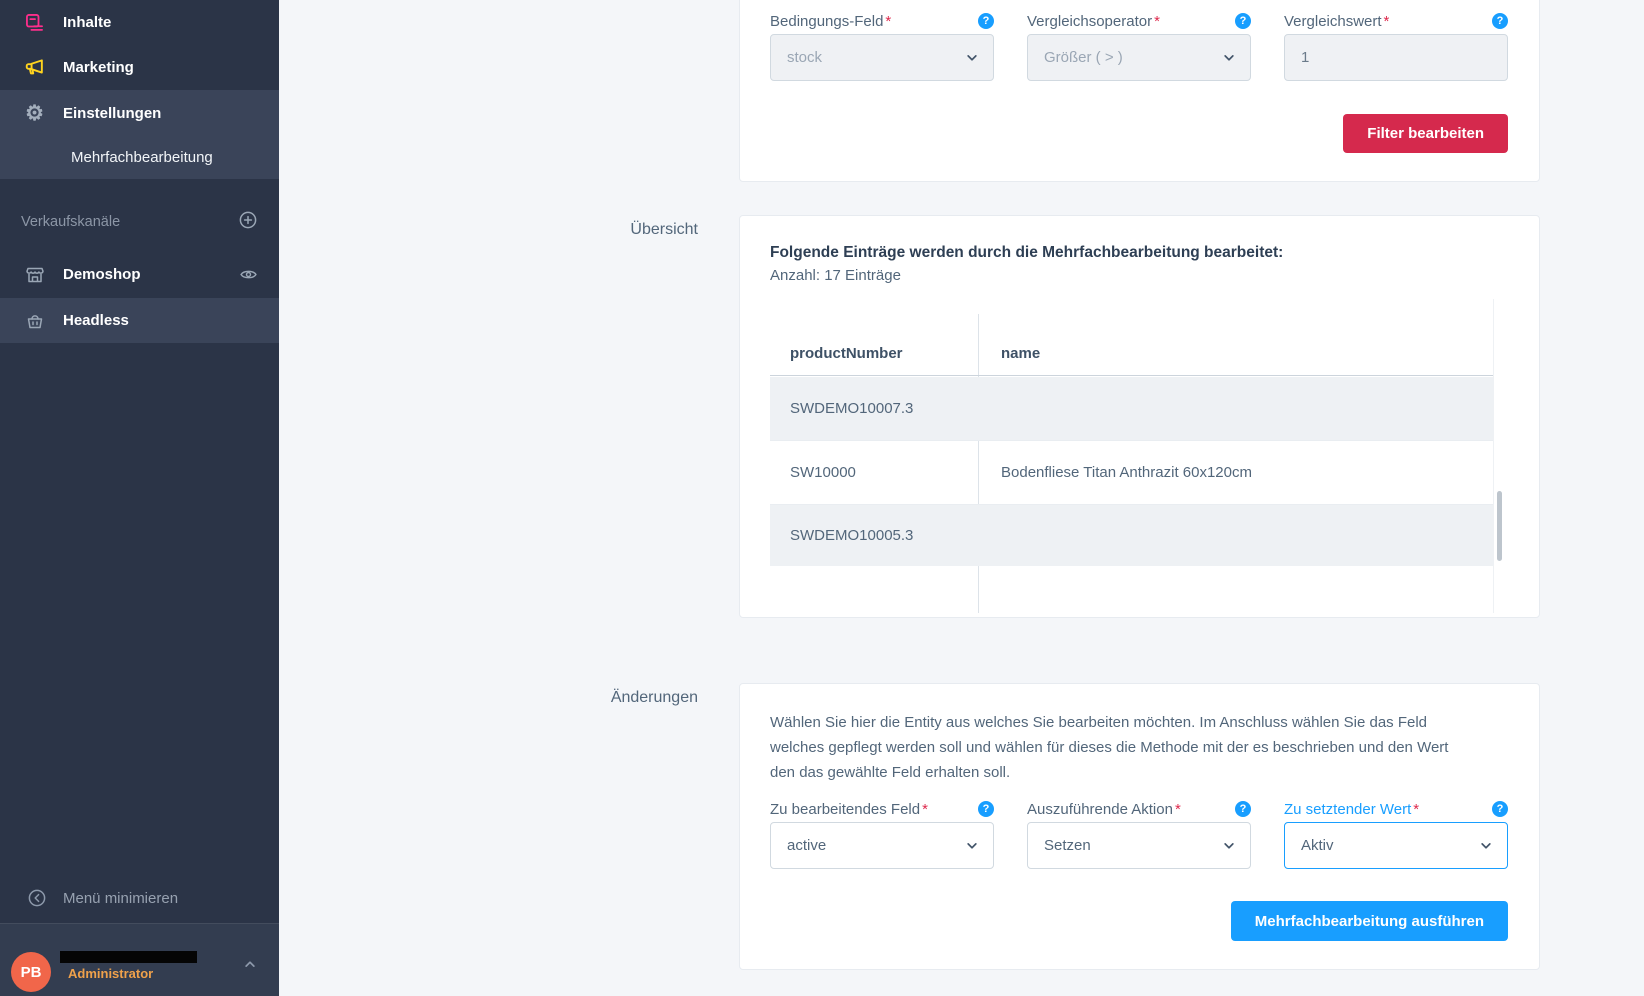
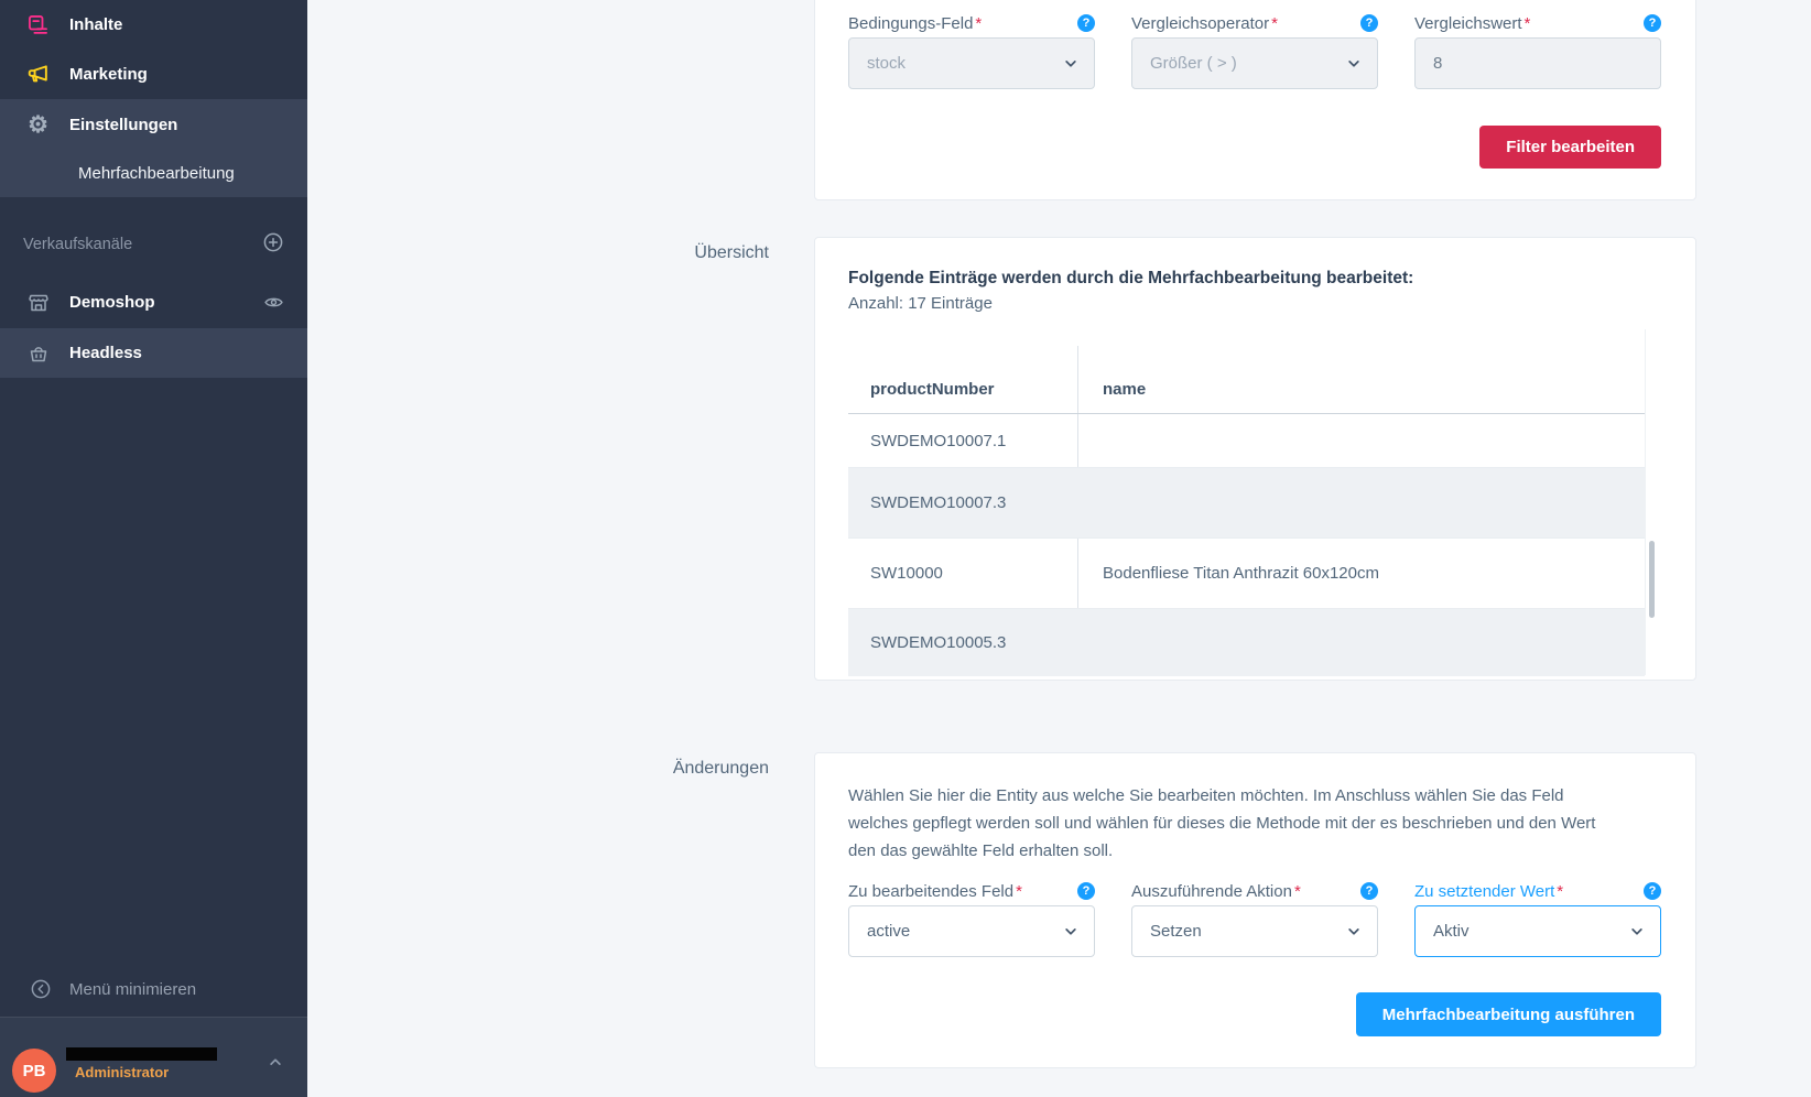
  Inhalte
  Marketing
  ⚙
  Einstellungen
  Mehrfachbearbeitung
  Verkaufskanäle
  Demoshop
  Headless
  Menü minimieren
  PB
  Administrator
  Bedingungs-Feld*
  stock
  Vergleichsoperator*
  Größer ( > )
  Vergleichswert*
- 1
+ 8
  Filter bearbeiten
  Übersicht
  Folgende Einträge werden durch die Mehrfachbearbeitung bearbeitet:
  Anzahl: 17 Einträge
  productNumber
  name
+ SWDEMO10007.1
  SWDEMO10007.3
  SW10000
  Bodenfliese Titan Anthrazit 60x120cm
  SWDEMO10005.3
  Änderungen
- Wählen Sie hier die Entity aus welches Sie bearbeiten möchten. Im Anschluss wählen Sie das Feld welches gepflegt werden soll und wählen für dieses die Methode mit der es beschrieben und den Wert den das gewählte Feld erhalten soll.
+ Wählen Sie hier die Entity aus welche Sie bearbeiten möchten. Im Anschluss wählen Sie das Feld welches gepflegt werden soll und wählen für dieses die Methode mit der es beschrieben und den Wert den das gewählte Feld erhalten soll.
  Zu bearbeitendes Feld*
  active
  Auszuführende Aktion*
  Setzen
  Zu setztender Wert*
  Aktiv
  Mehrfachbearbeitung ausführen
